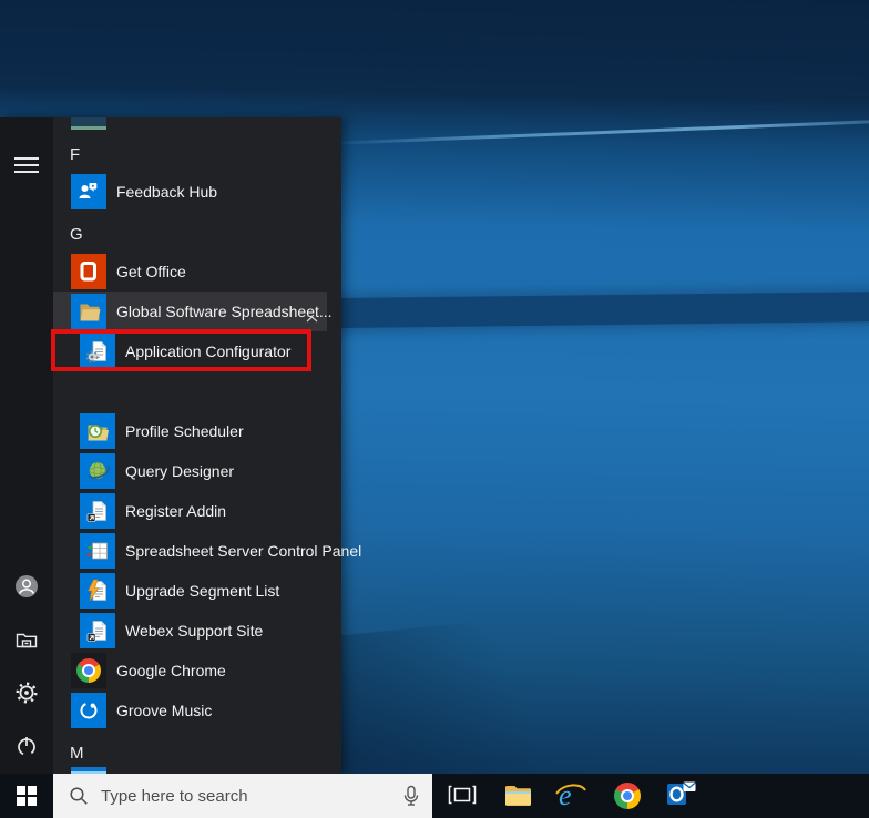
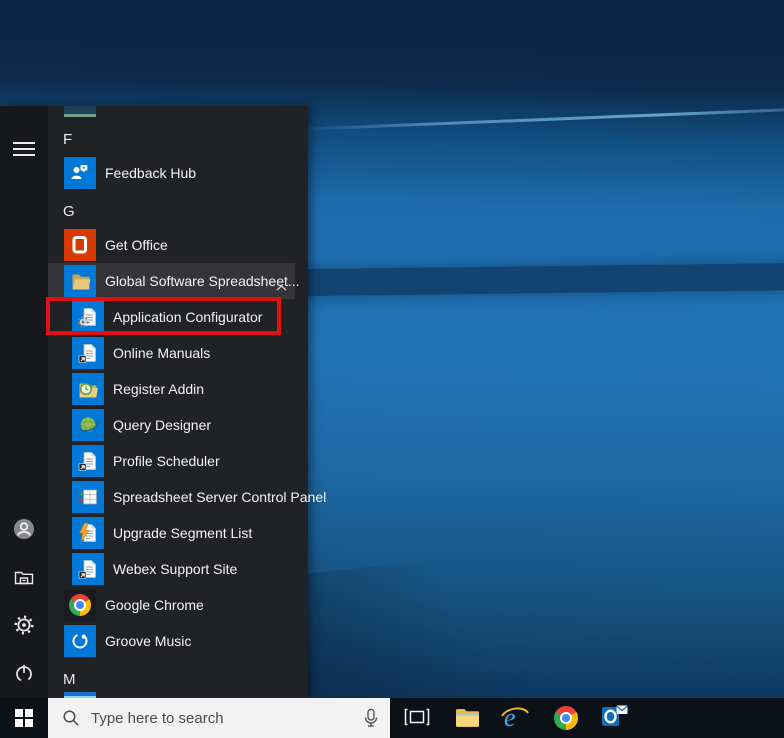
  F
  Feedback Hub
  G
  Get Office
  Global Software Spreadsheet...
  Application Configurator
+ Online Manuals
- Profile Scheduler
+ Register Addin
  Query Designer
- Register Addin
+ Profile Scheduler
  Spreadsheet Server Control Panel
  Upgrade Segment List
  Webex Support Site
  Google Chrome
  Groove Music
  M
  Type here to search
  e
